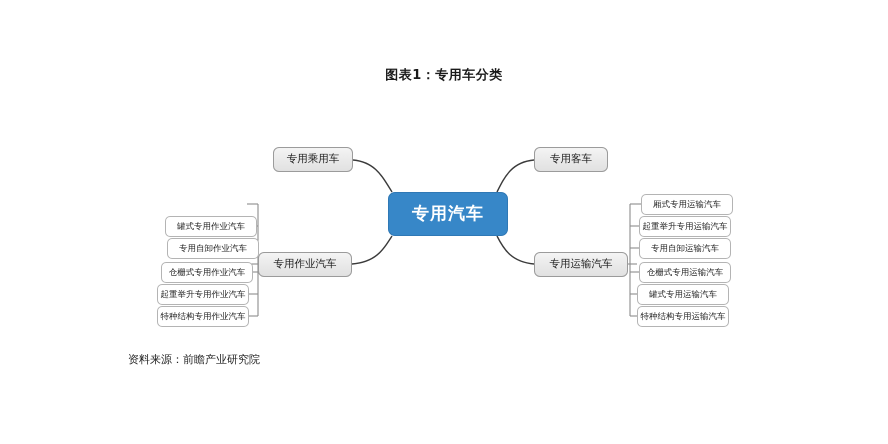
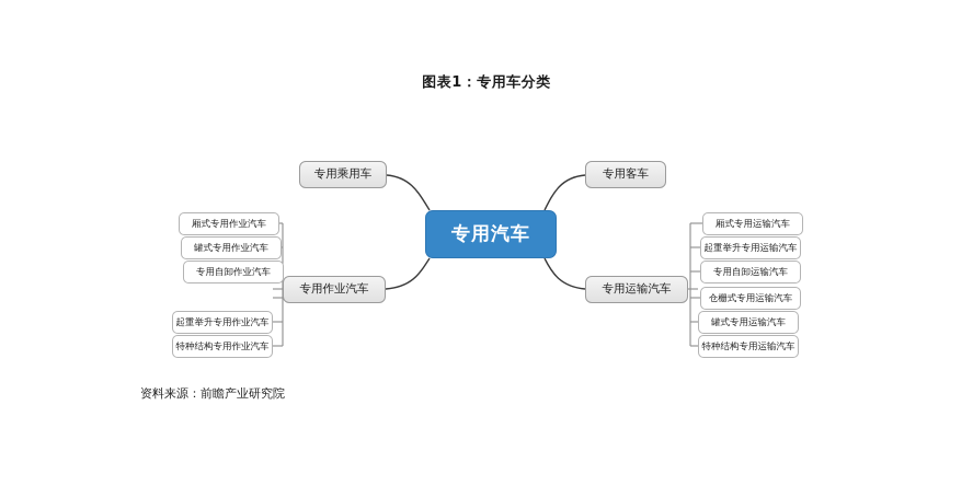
  图表1：专用车分类
  专用汽车
  专用乘用车
  专用客车
  专用作业汽车
  专用运输汽车
+ 厢式专用作业汽车
  罐式专用作业汽车
  专用自卸作业汽车
- 仓栅式专用作业汽车
  起重举升专用作业汽车
  特种结构专用作业汽车
  厢式专用运输汽车
  起重举升专用运输汽车
  专用自卸运输汽车
  仓栅式专用运输汽车
  罐式专用运输汽车
  特种结构专用运输汽车
  资料来源：前瞻产业研究院
